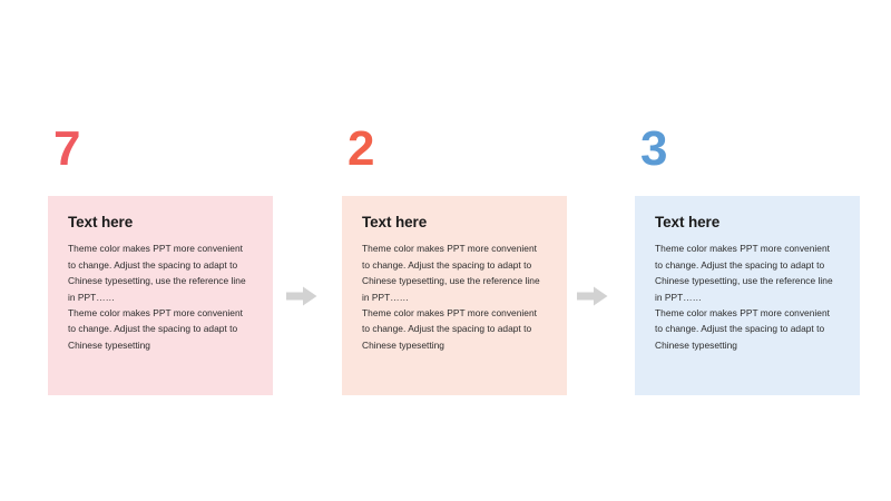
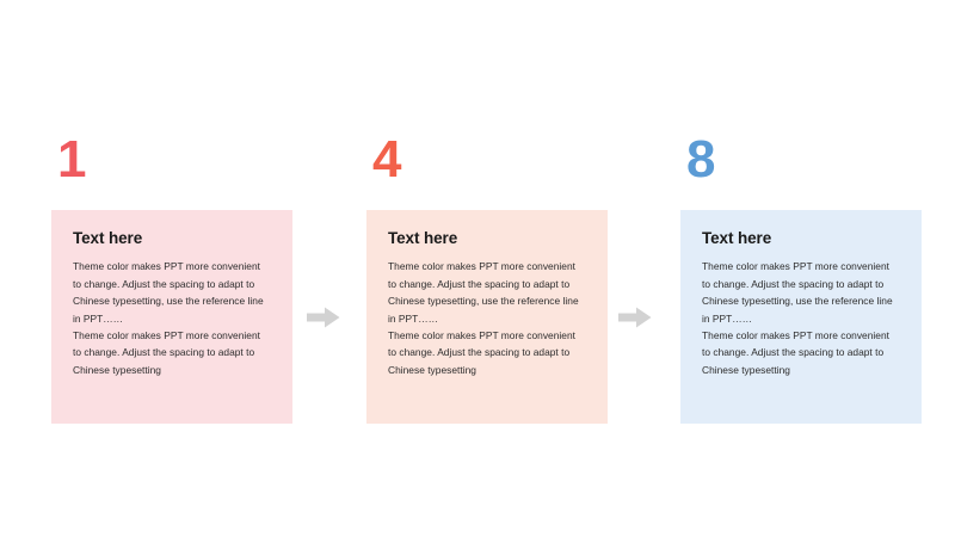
- 7
+ 1
  Text here
  Theme color makes PPT more convenient to change. Adjust the spacing to adapt to Chinese typesetting, use the reference line in PPT……
  Theme color makes PPT more convenient to change. Adjust the spacing to adapt to Chinese typesetting
- 2
+ 4
  Text here
  Theme color makes PPT more convenient to change. Adjust the spacing to adapt to Chinese typesetting, use the reference line in PPT……
  Theme color makes PPT more convenient to change. Adjust the spacing to adapt to Chinese typesetting
- 3
+ 8
  Text here
  Theme color makes PPT more convenient to change. Adjust the spacing to adapt to Chinese typesetting, use the reference line in PPT……
  Theme color makes PPT more convenient to change. Adjust the spacing to adapt to Chinese typesetting
